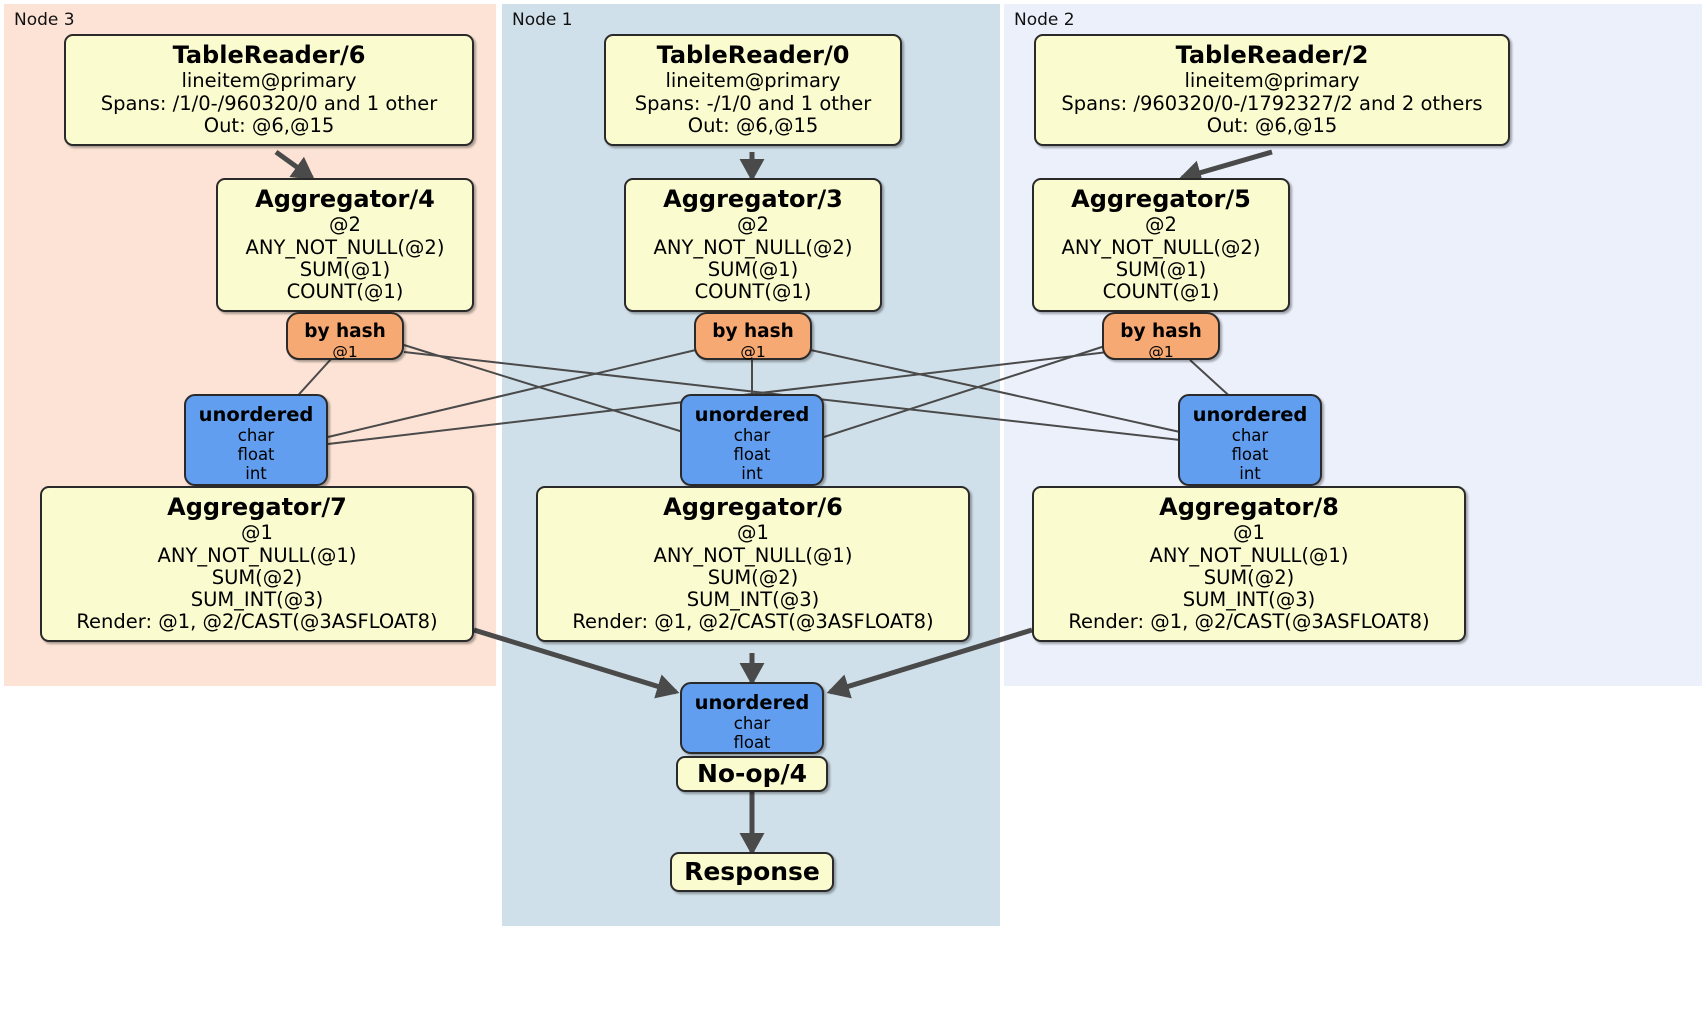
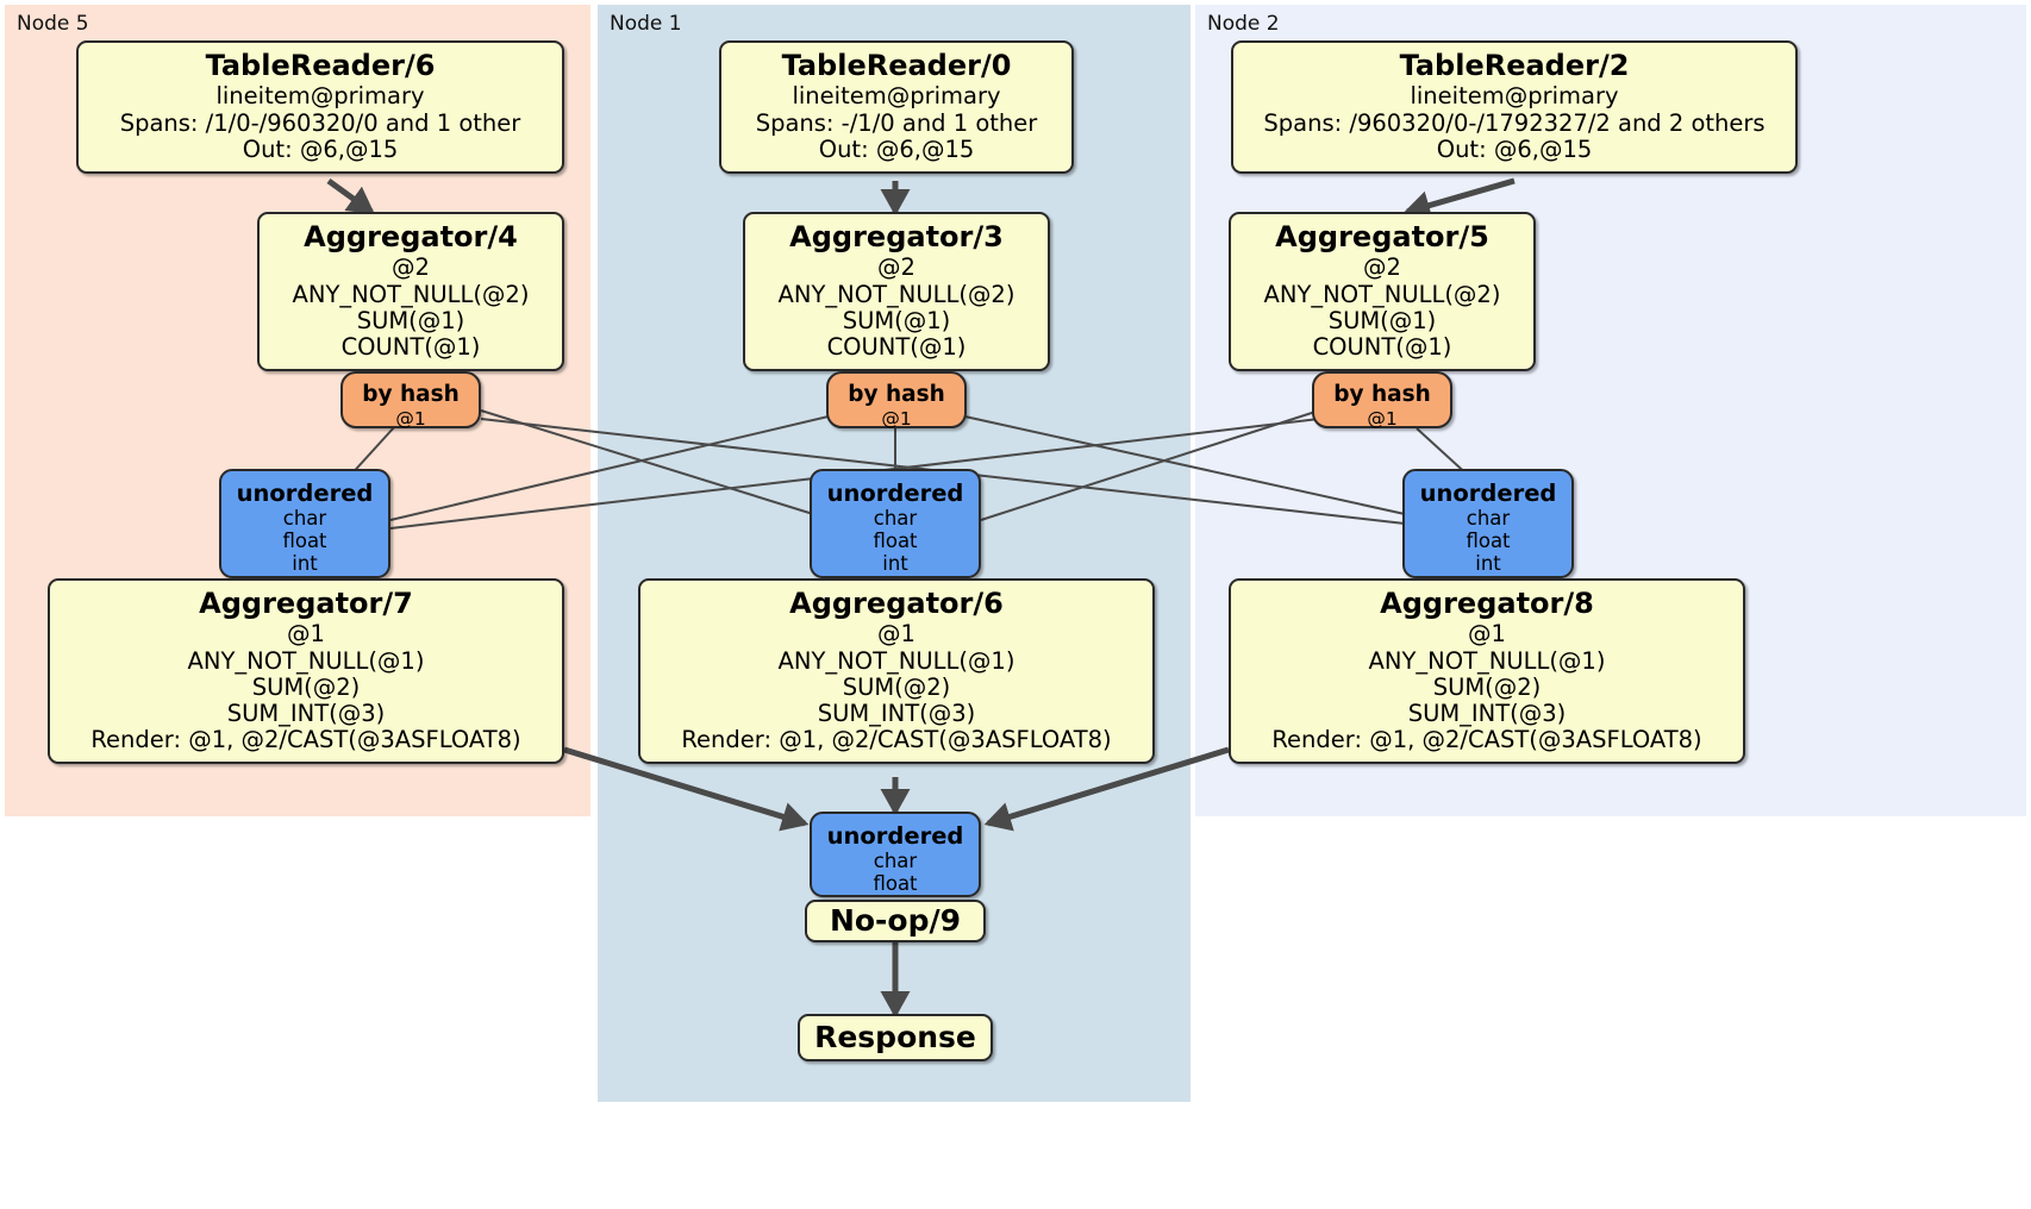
- Node 3
+ Node 5
  Node 1
  Node 2
  TableReader/6
  lineitem@primary
  Spans: /1/0-/960320/0 and 1 other
  Out: @6,@15
  TableReader/0
  lineitem@primary
  Spans: -/1/0 and 1 other
  Out: @6,@15
  TableReader/2
  lineitem@primary
  Spans: /960320/0-/1792327/2 and 2 others
  Out: @6,@15
  Aggregator/4
  @2
  ANY_NOT_NULL(@2)
  SUM(@1)
  COUNT(@1)
  Aggregator/3
  @2
  ANY_NOT_NULL(@2)
  SUM(@1)
  COUNT(@1)
  Aggregator/5
  @2
  ANY_NOT_NULL(@2)
  SUM(@1)
  COUNT(@1)
  by hash
  @1
  by hash
  @1
  by hash
  @1
  unordered
  char
  float
  int
  unordered
  char
  float
  int
  unordered
  char
  float
  int
  Aggregator/7
  @1
  ANY_NOT_NULL(@1)
  SUM(@2)
  SUM_INT(@3)
  Render: @1, @2/CAST(@3ASFLOAT8)
  Aggregator/6
  @1
  ANY_NOT_NULL(@1)
  SUM(@2)
  SUM_INT(@3)
  Render: @1, @2/CAST(@3ASFLOAT8)
  Aggregator/8
  @1
  ANY_NOT_NULL(@1)
  SUM(@2)
  SUM_INT(@3)
  Render: @1, @2/CAST(@3ASFLOAT8)
  unordered
  char
  float
- No-op/4
+ No-op/9
  Response
